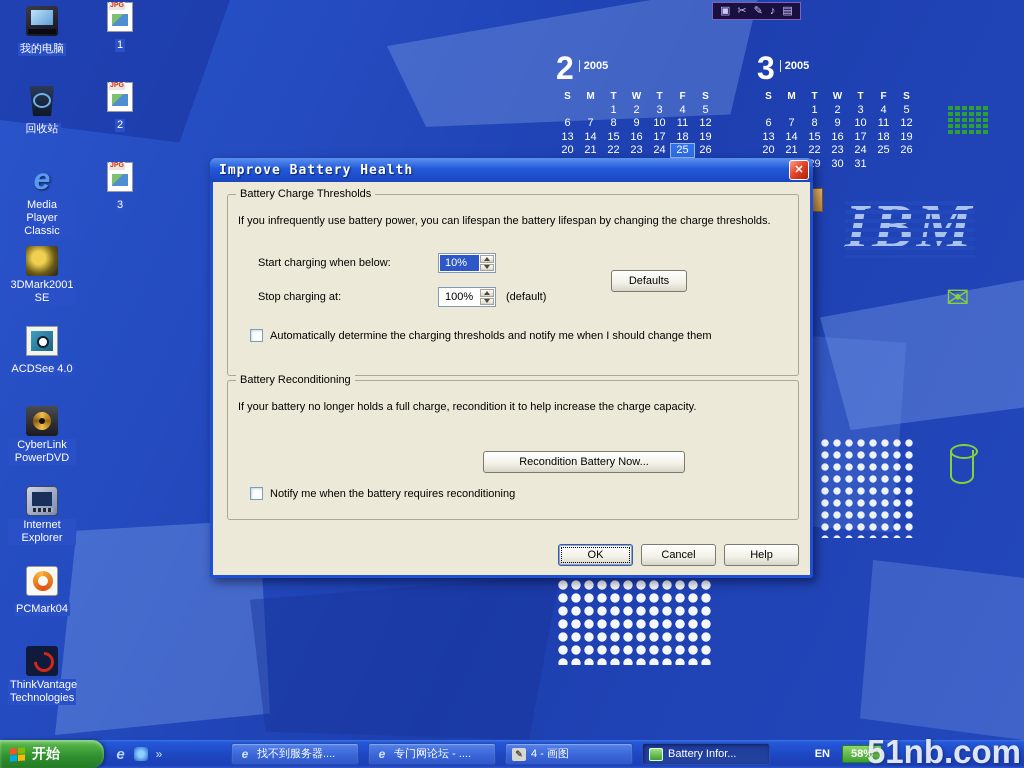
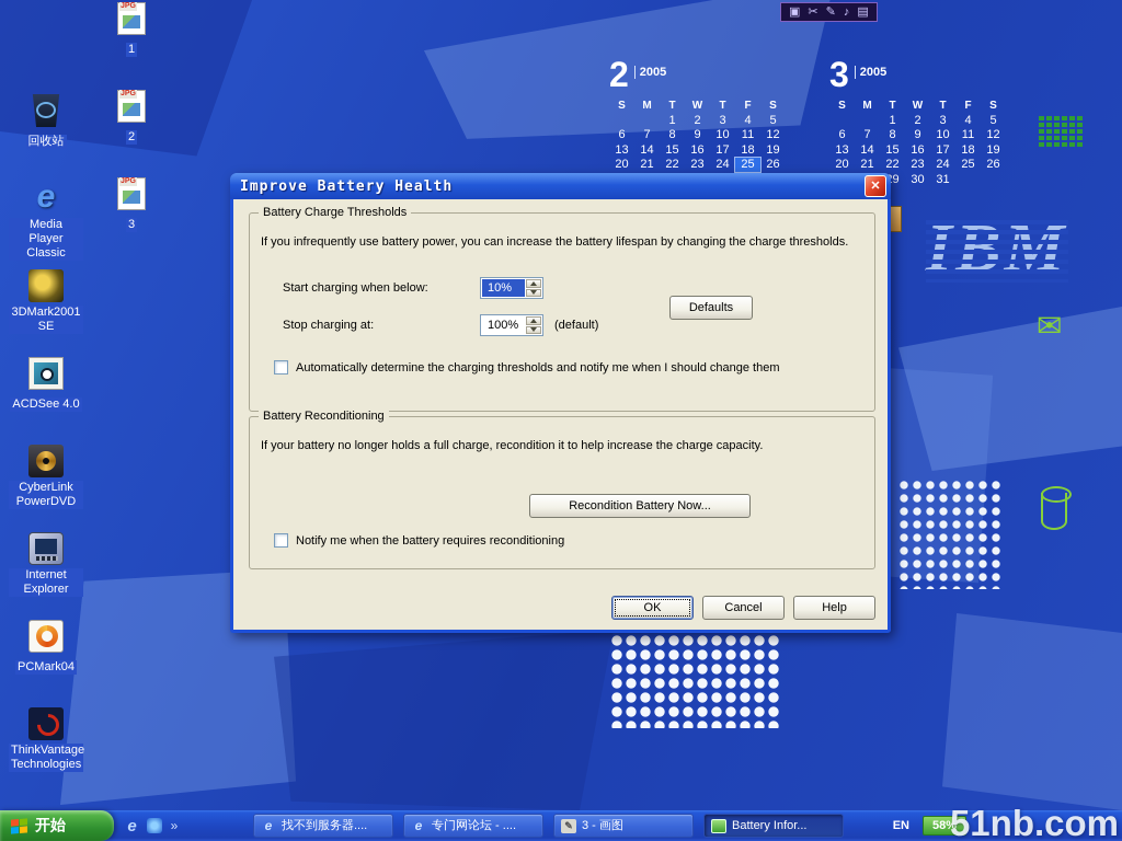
  IBM
  ✉
  ▣
  ✂
  ✎
  ♪
  ▤
  2
  2005
  S	M	T	W	T	F	S
  		1	2	3	4	5
  6	7	8	9	10	11	12
  13	14	15	16	17	18	19
  20	21	22	23	24	25	26
  3
  2005
  S	M	T	W	T	F	S
  		1	2	3	4	5
  6	7	8	9	10	11	12
  13	14	15	16	17	18	19
  20	21	22	23	24	25	26
- 我的电脑
  回收站
  e
  Media Player Classic
  3DMark2001 SE
  ACDSee 4.0
  CyberLink PowerDVD
  Internet Explorer
  PCMark04
  ThinkVantage Technologies
  1
  2
  3
  Improve Battery Health
  ✕
  Battery Charge Thresholds
- If you infrequently use battery power, you can lifespan the battery lifespan by changing the charge thresholds.
+ If you infrequently use battery power, you can increase the battery lifespan by changing the charge thresholds.
  Start charging when below:
  10%
  Stop charging at:
  100%
  (default)
  Defaults
  Automatically determine the charging thresholds and notify me when I should change them
  Battery Reconditioning
  If your battery no longer holds a full charge, recondition it to help increase the charge capacity.
  Recondition Battery Now...
  Notify me when the battery requires reconditioning
  OK
  Cancel
  Help
  开始
  e
  »
  e
  找不到服务器....
  e
  专门网论坛 - ....
  ✎
- 4 - 画图
+ 3 - 画图
  Battery Infor...
  EN
  58%
  51nb.com
